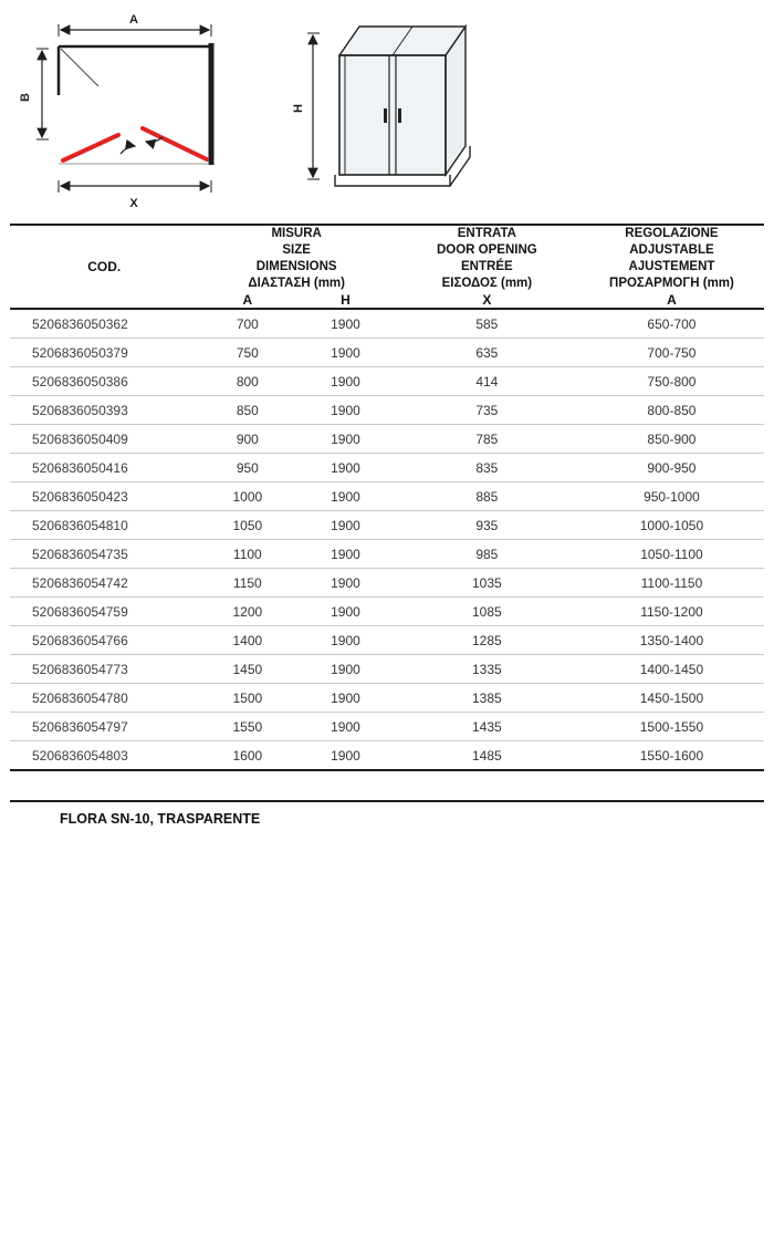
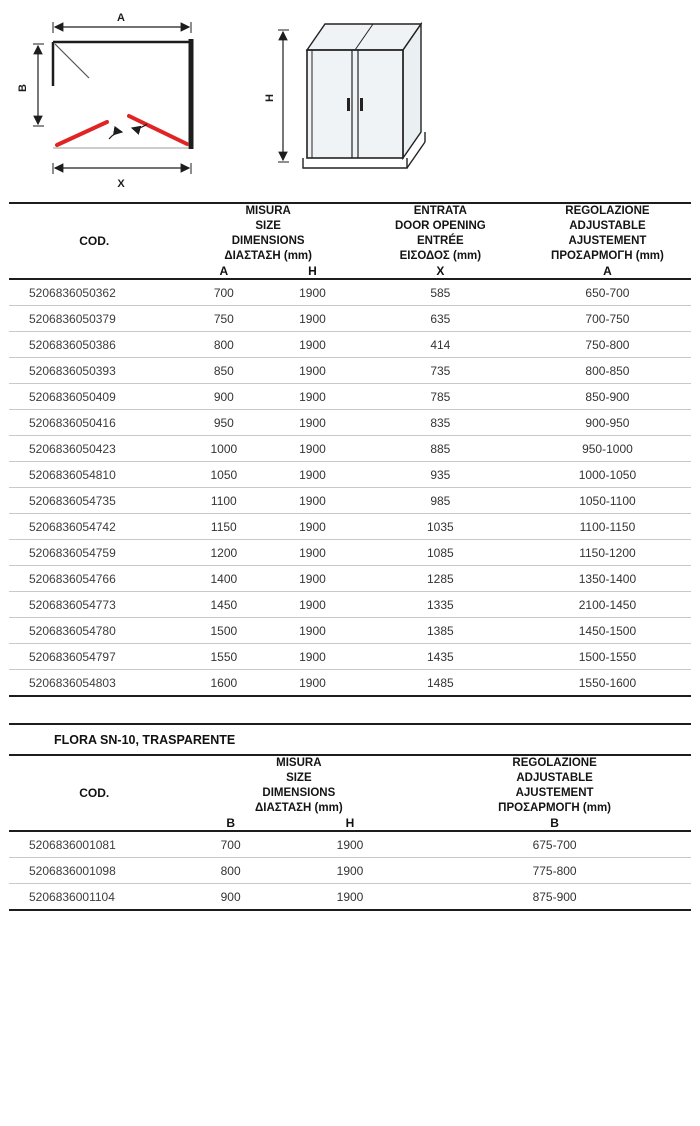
  A
  X
  COD.	MISURA SIZE DIMENSIONS ΔΙΑΣΤΑΣΗ (mm)	ENTRATA DOOR OPENING ENTRÉE ΕΙΣΟΔΟΣ (mm)	REGOLAZIONE ADJUSTABLE AJUSTEMENT ΠΡΟΣΑΡΜΟΓΗ (mm)
  A	H	X	A
  5206836050362	700	1900	585	650-700
  5206836050379	750	1900	635	700-750
  5206836050386	800	1900	414	750-800
  5206836050393	850	1900	735	800-850
  5206836050409	900	1900	785	850-900
  5206836050416	950	1900	835	900-950
  5206836050423	1000	1900	885	950-1000
  5206836054810	1050	1900	935	1000-1050
  5206836054735	1100	1900	985	1050-1100
  5206836054742	1150	1900	1035	1100-1150
  5206836054759	1200	1900	1085	1150-1200
  5206836054766	1400	1900	1285	1350-1400
- 5206836054773	1450	1900	1335	1400-1450
+ 5206836054773	1450	1900	1335	2100-1450
  5206836054780	1500	1900	1385	1450-1500
  5206836054797	1550	1900	1435	1500-1550
  5206836054803	1600	1900	1485	1550-1600
  FLORA SN-10, TRASPARENTE
+ COD.	MISURA SIZE DIMENSIONS ΔΙΑΣΤΑΣΗ (mm)	REGOLAZIONE ADJUSTABLE AJUSTEMENT ΠΡΟΣΑΡΜΟΓΗ (mm)
+ B	H	B
+ 5206836001081	700	1900	675-700
+ 5206836001098	800	1900	775-800
+ 5206836001104	900	1900	875-900
